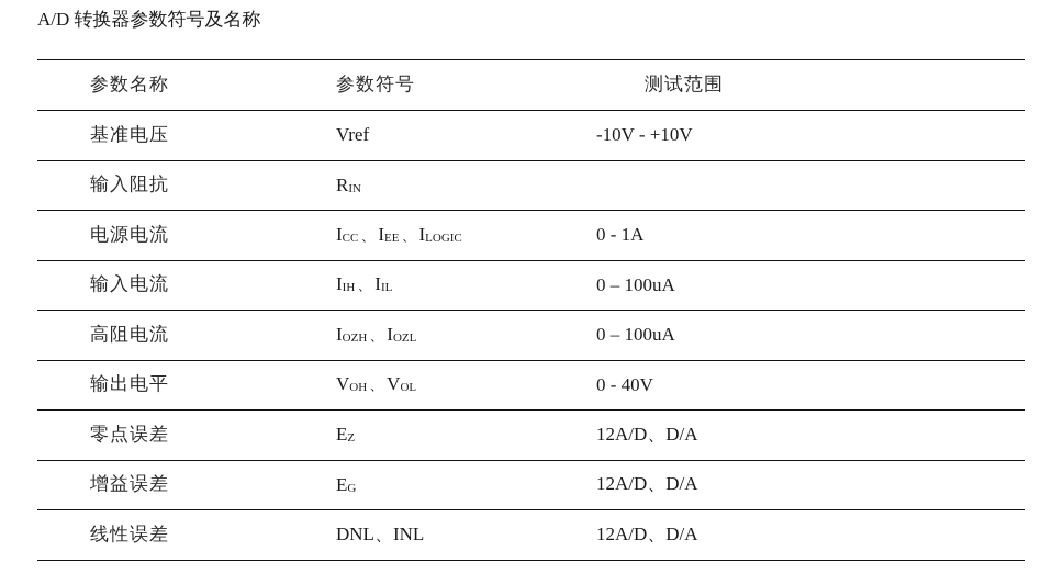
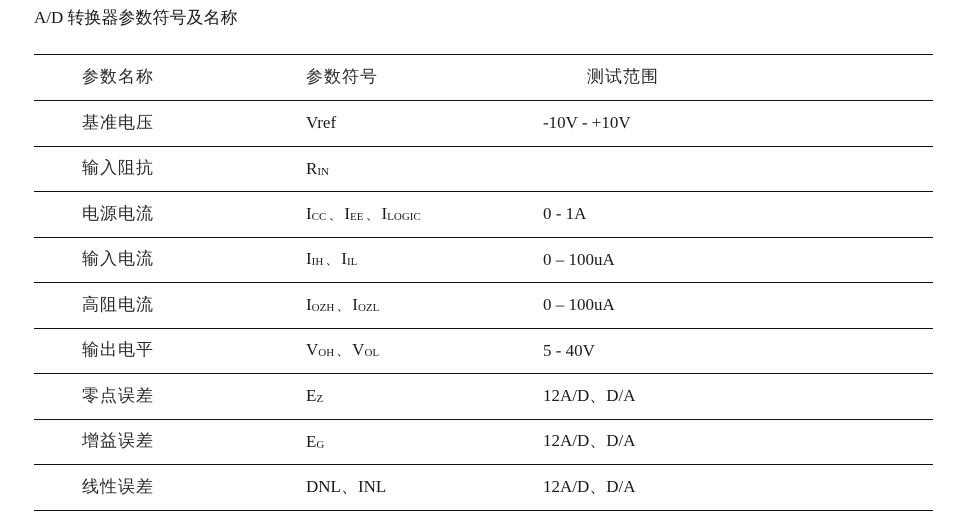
  A/D 转换器参数符号及名称
  参数名称	参数符号	测试范围
  基准电压	Vref	-10V - +10V
  输入阻抗	RIN
  电源电流	ICC 、 IEE 、 ILOGIC	0 - 1A
  输入电流	IIH 、 IIL	0 – 100uA
  高阻电流	IOZH 、 IOZL	0 – 100uA
- 输出电平	VOH 、 VOL	0 - 40V
+ 输出电平	VOH 、 VOL	5 - 40V
  零点误差	EZ	12A/D、D/A
  增益误差	EG	12A/D、D/A
  线性误差	DNL、INL	12A/D、D/A
